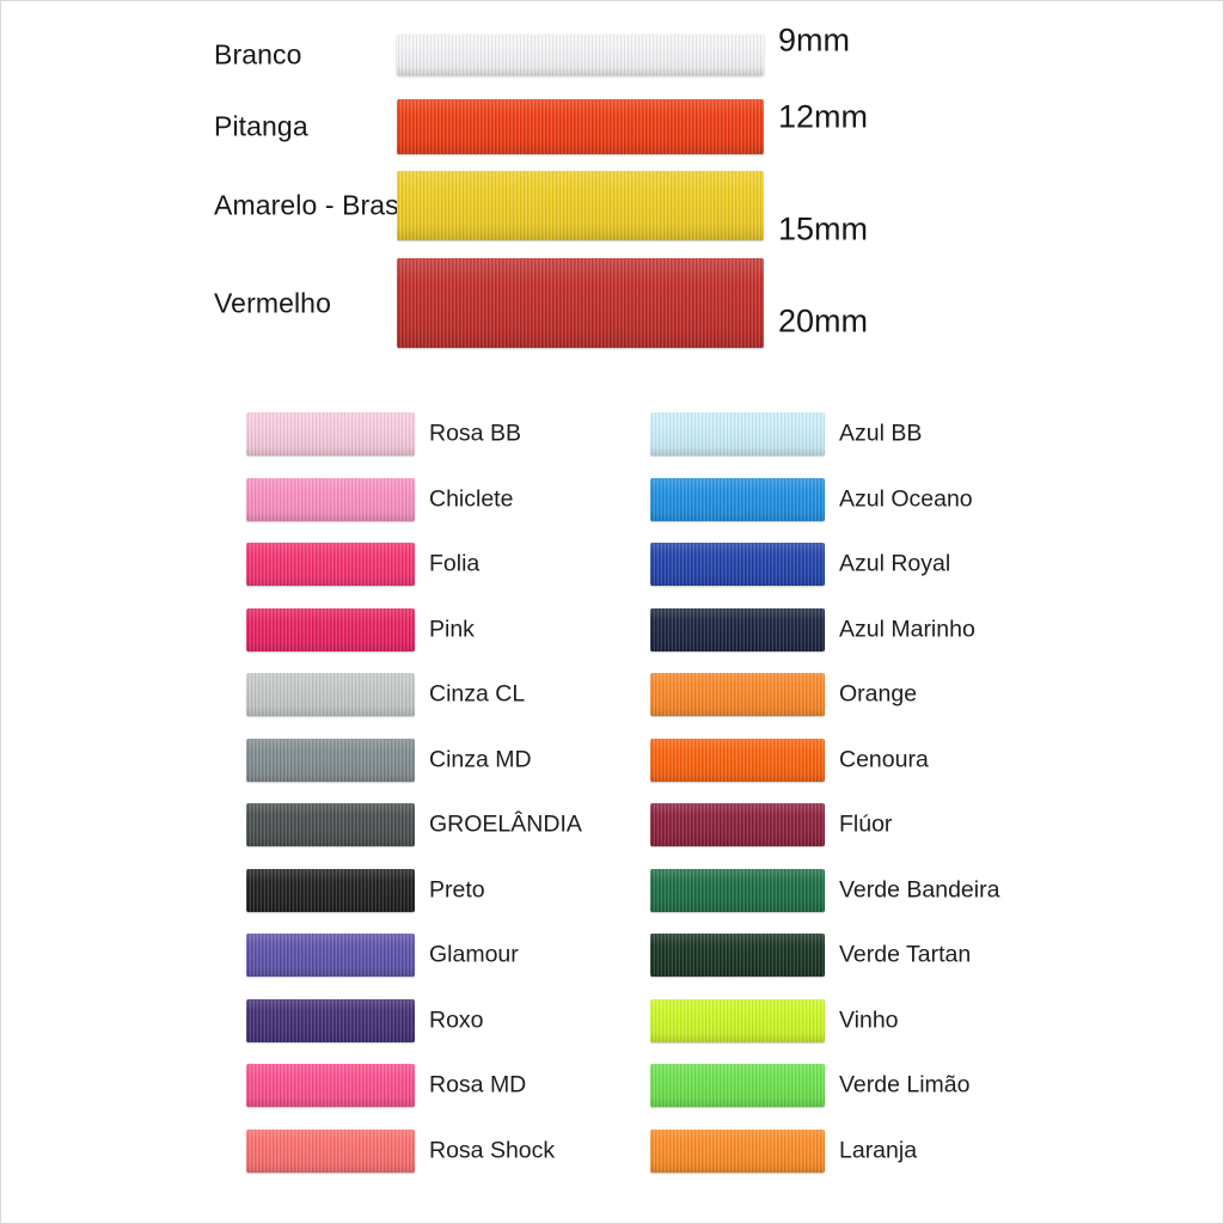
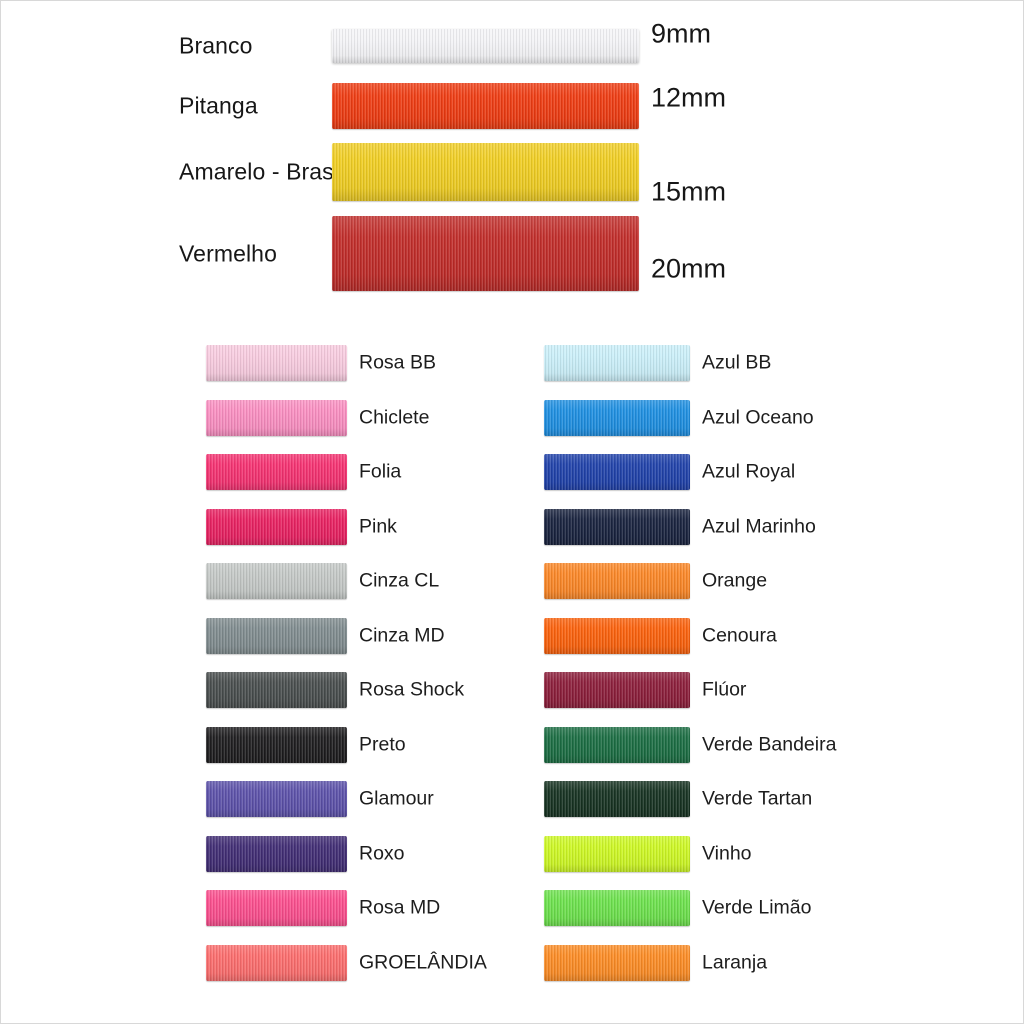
  Branco
  9mm
  Pitanga
  12mm
  Amarelo - Bras
  15mm
  Vermelho
  20mm
  Rosa BB
  Chiclete
  Folia
  Pink
  Cinza CL
  Cinza MD
- GROELÂNDIA
+ Rosa Shock
  Preto
  Glamour
  Roxo
  Rosa MD
- Rosa Shock
+ GROELÂNDIA
  Azul BB
  Azul Oceano
  Azul Royal
  Azul Marinho
  Orange
  Cenoura
  Flúor
  Verde Bandeira
  Verde Tartan
  Vinho
  Verde Limão
  Laranja
